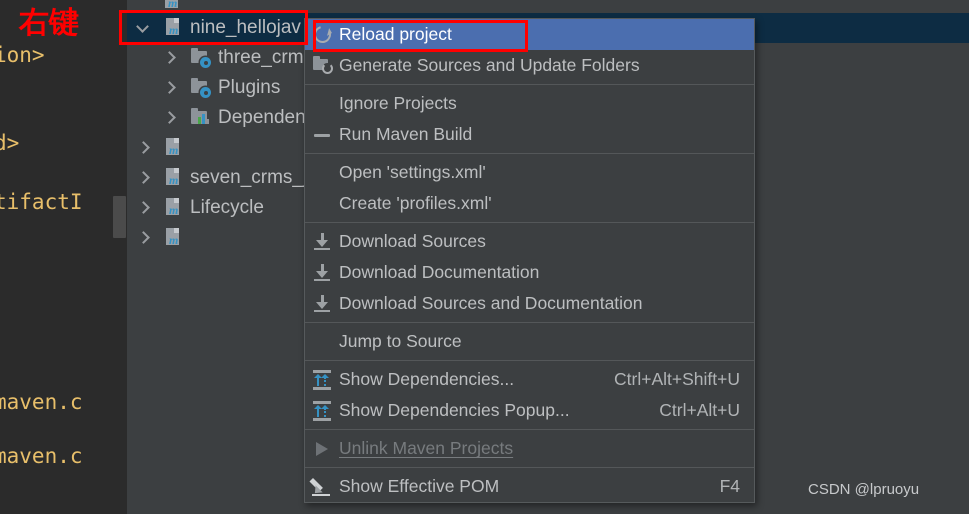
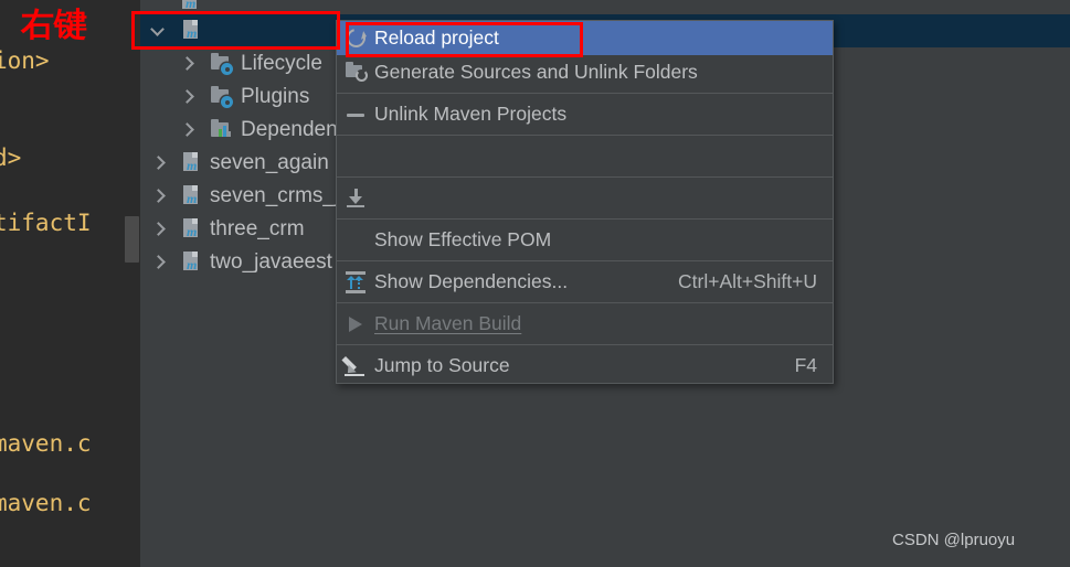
  ion>
  d>
  tifactI
  maven.c
  maven.c
  m
  m
- nine_hellojav
- three_crm
+ Lifecycle
  Plugins
  Dependen
  m
+ seven_again
  m
  seven_crms_
  m
- Lifecycle
+ three_crm
  m
+ two_javaeest
  Reload project
- Generate Sources and Update Folders
+ Generate Sources and Unlink Folders
- Ignore Projects
- Run Maven Build
+ Unlink Maven Projects
- Open 'settings.xml'
- Create 'profiles.xml'
- Download Sources
- Download Documentation
- Download Sources and Documentation
- Jump to Source
+ Show Effective POM
  Show Dependencies...
  Ctrl+Alt+Shift+U
- Show Dependencies Popup...
- Ctrl+Alt+U
- Unlink Maven Projects
+ Run Maven Build
- Show Effective POM
+ Jump to Source
  F4
  右键
  CSDN @lpruoyu
